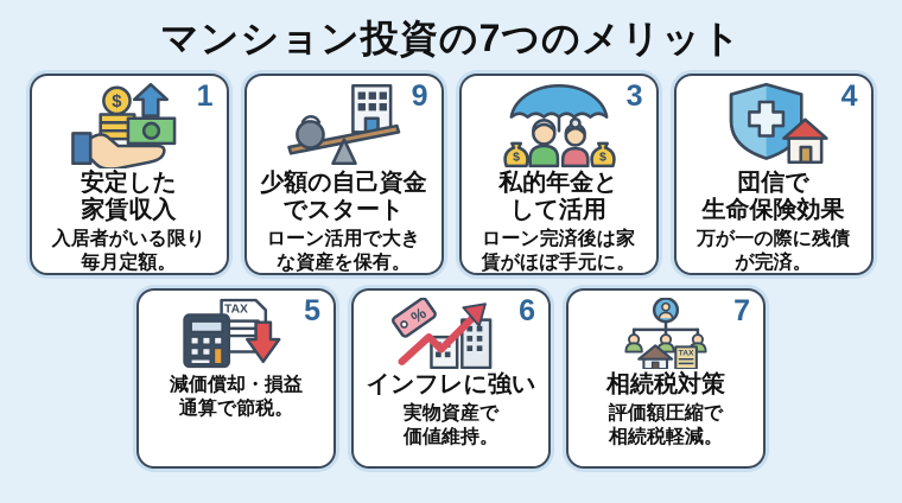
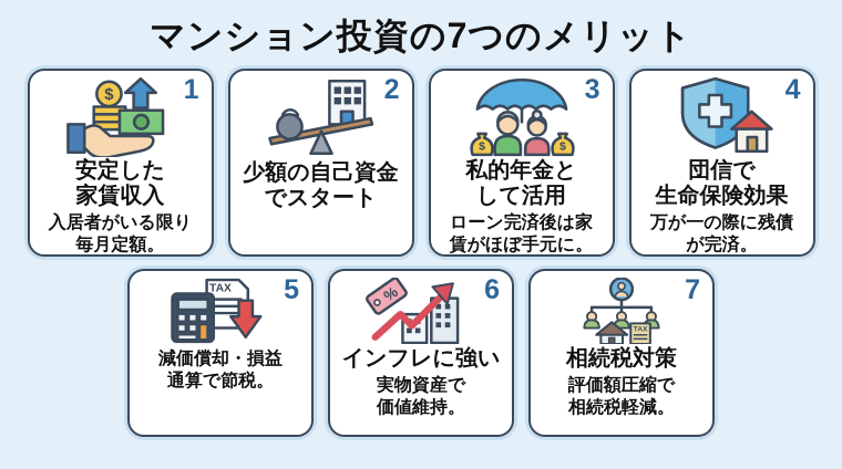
  マンション投資の7つのメリット
  1
  $
  安定した
  家賃収入
  入居者がいる限り
  毎月定額。
- 9
+ 2
  少額の自己資金
  でスタート
- ローン活用で大き
- な資産を保有。
  3
  $
  $
  私的年金と
  して活用
  ローン完済後は家
  賃がほぼ手元に。
  4
  団信で
  生命保険効果
  万が一の際に残債
  が完済。
  5
  TAX
  減価償却・損益
  通算で節税。
  6
  インフレに強い
  実物資産で
  価値維持。
  7
  相続税対策
  評価額圧縮で
  相続税軽減。
